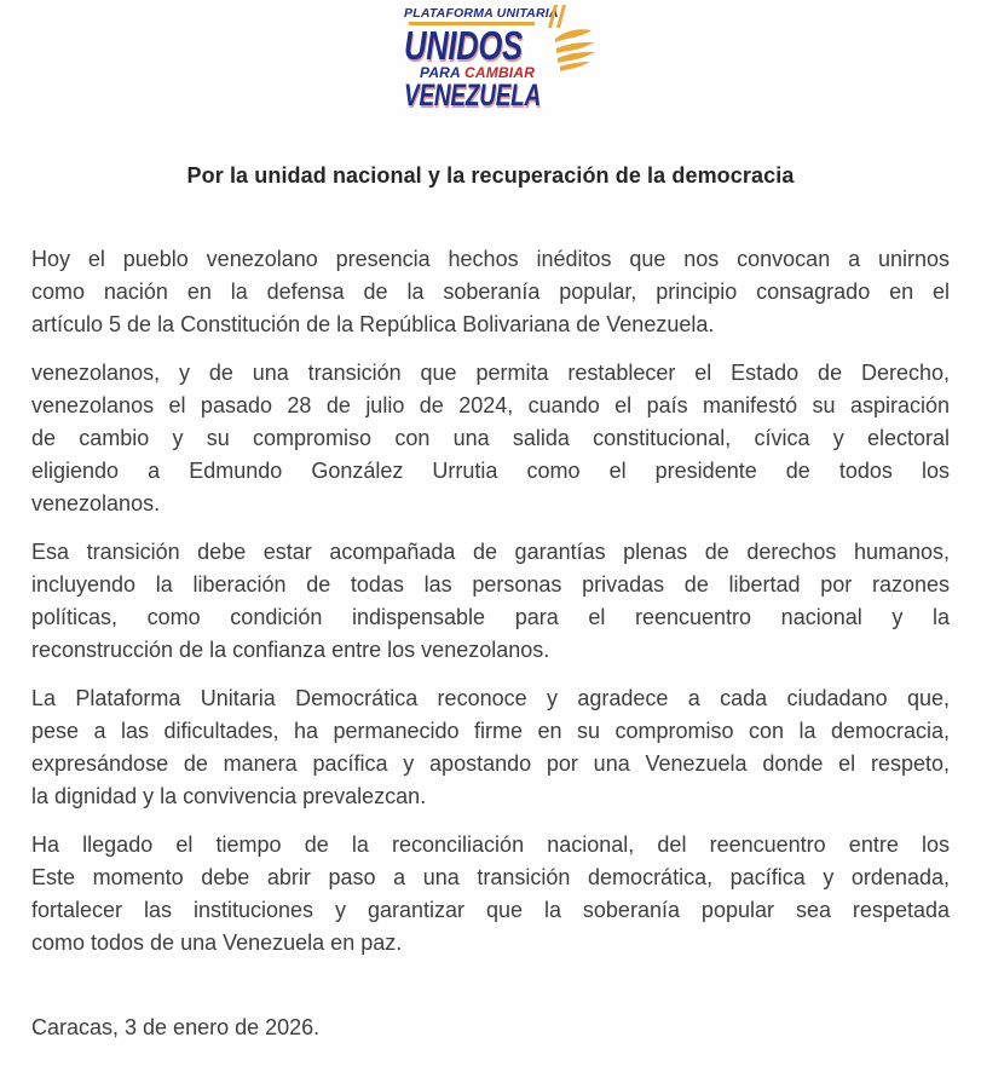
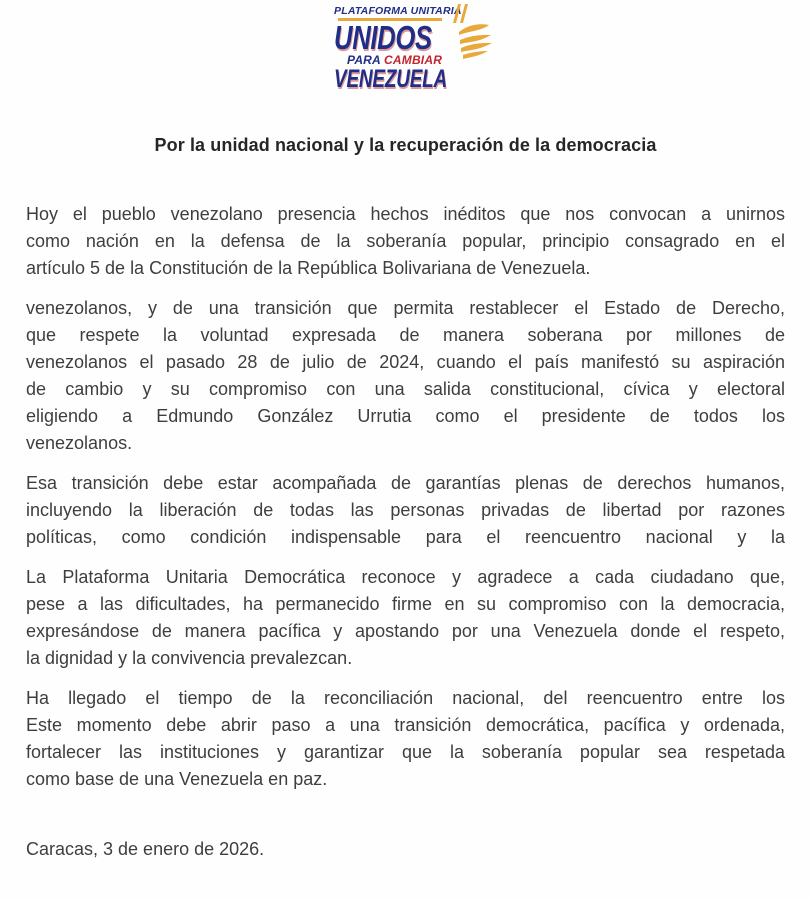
  PLATAFORMA UNITA
  UNIDOS
  PARA CAMBIAR
  VENEZUELA
  Por la unidad nacional y la recuperación de la democracia
  Hoy el pueblo venezolano presencia hechos inéditos que nos convocan a unirnos
  como nación en la defensa de la soberanía popular, principio consagrado en el
  artículo 5 de la Constitución de la República Bolivariana de Venezuela.
  venezolanos, y de una transición que permita restablecer el Estado de Derecho,
+ que respete la voluntad expresada de manera soberana por millones de
  venezolanos el pasado 28 de julio de 2024, cuando el país manifestó su aspiración
  de cambio y su compromiso con una salida constitucional, cívica y electoral
  eligiendo a Edmundo González Urrutia como el presidente de todos los
  venezolanos.
  Esa transición debe estar acompañada de garantías plenas de derechos humanos,
  incluyendo la liberación de todas las personas privadas de libertad por razones
  políticas, como condición indispensable para el reencuentro nacional y la
- reconstrucción de la confianza entre los venezolanos.
  La Plataforma Unitaria Democrática reconoce y agradece a cada ciudadano que,
  pese a las dificultades, ha permanecido firme en su compromiso con la democracia,
  expresándose de manera pacífica y apostando por una Venezuela donde el respeto,
  la dignidad y la convivencia prevalezcan.
  Ha llegado el tiempo de la reconciliación nacional, del reencuentro entre los
  Este momento debe abrir paso a una transición democrática, pacífica y ordenada,
  fortalecer las instituciones y garantizar que la soberanía popular sea respetada
- como todos de una Venezuela en paz.
+ como base de una Venezuela en paz.
  Caracas, 3 de enero de 2026.
